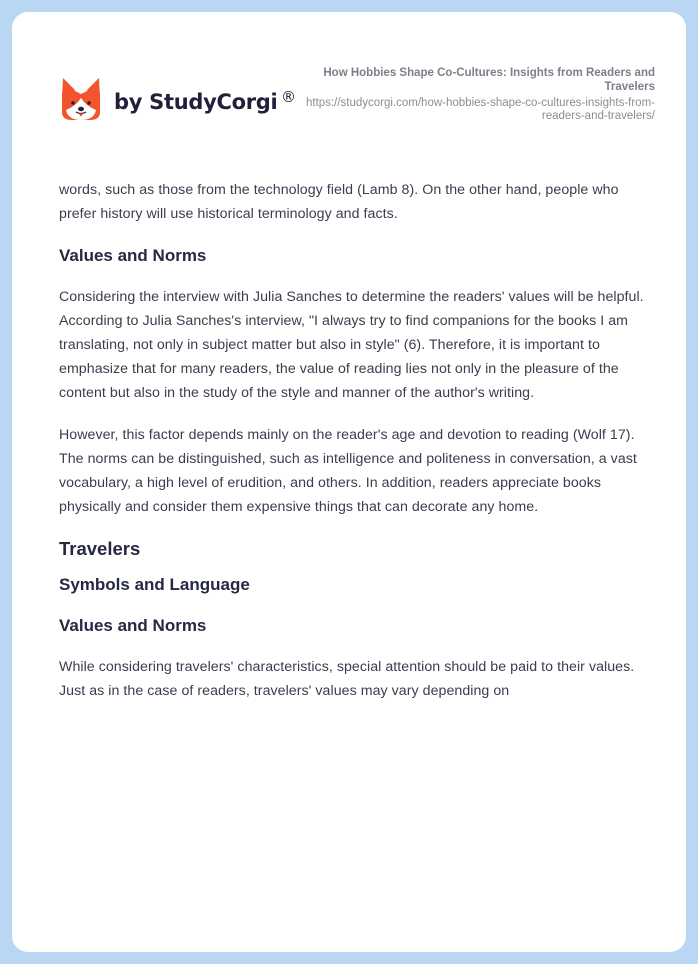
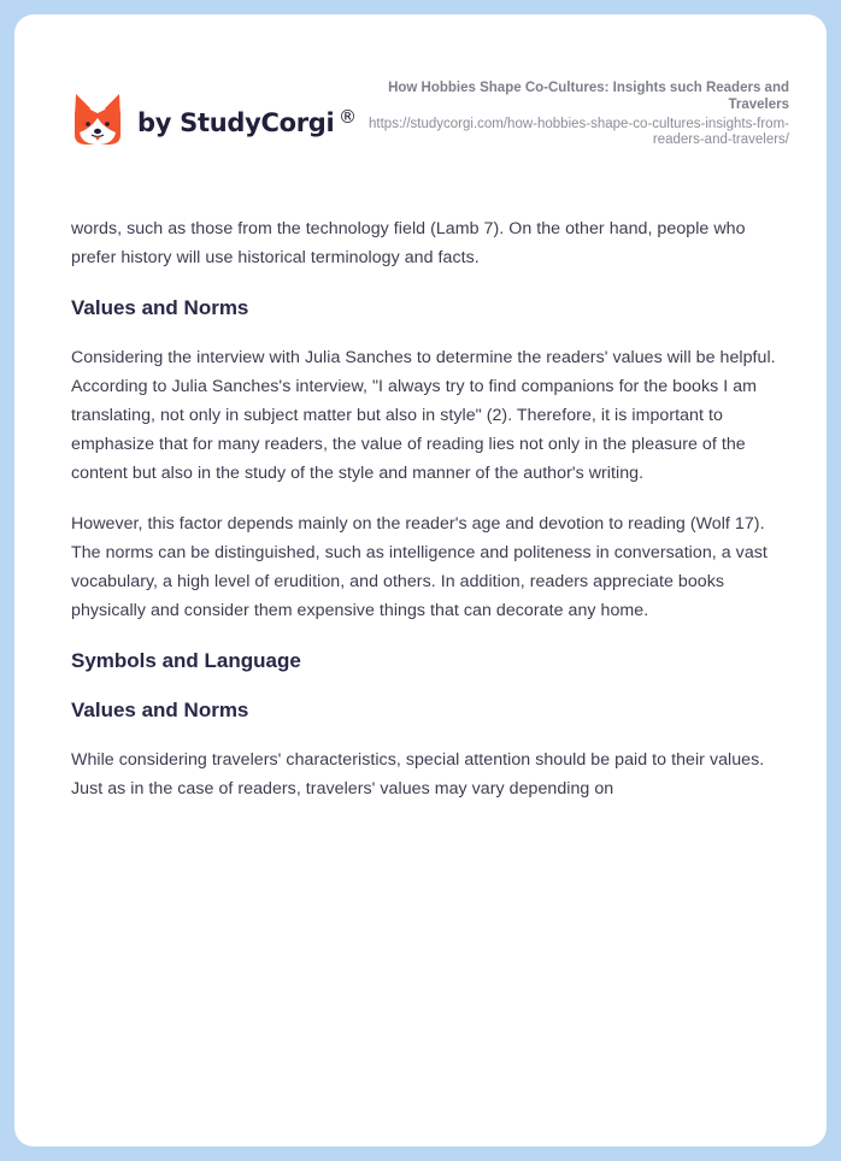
  by StudyCorgi
  ®
- How Hobbies Shape Co-Cultures: Insights from Readers and Travelers
+ How Hobbies Shape Co-Cultures: Insights such Readers and Travelers
  https://studycorgi.com/how-hobbies-shape-co-cultures-insights-from-readers-and-travelers/
- words, such as those from the technology field (Lamb 8). On the other hand, people who prefer history will use historical terminology and facts.
+ words, such as those from the technology field (Lamb 7). On the other hand, people who prefer history will use historical terminology and facts.
  Values and Norms
- Considering the interview with Julia Sanches to determine the readers' values will be helpful. According to Julia Sanches's interview, "I always try to find companions for the books I am translating, not only in subject matter but also in style" (6). Therefore, it is important to emphasize that for many readers, the value of reading lies not only in the pleasure of the content but also in the study of the style and manner of the author's writing.
+ Considering the interview with Julia Sanches to determine the readers' values will be helpful. According to Julia Sanches's interview, "I always try to find companions for the books I am translating, not only in subject matter but also in style" (2). Therefore, it is important to emphasize that for many readers, the value of reading lies not only in the pleasure of the content but also in the study of the style and manner of the author's writing.
  However, this factor depends mainly on the reader's age and devotion to reading (Wolf 17). The norms can be distinguished, such as intelligence and politeness in conversation, a vast vocabulary, a high level of erudition, and others. In addition, readers appreciate books physically and consider them expensive things that can decorate any home.
- Travelers
  Symbols and Language
  Values and Norms
  While considering travelers' characteristics, special attention should be paid to their values. Just as in the case of readers, travelers' values may vary depending on
